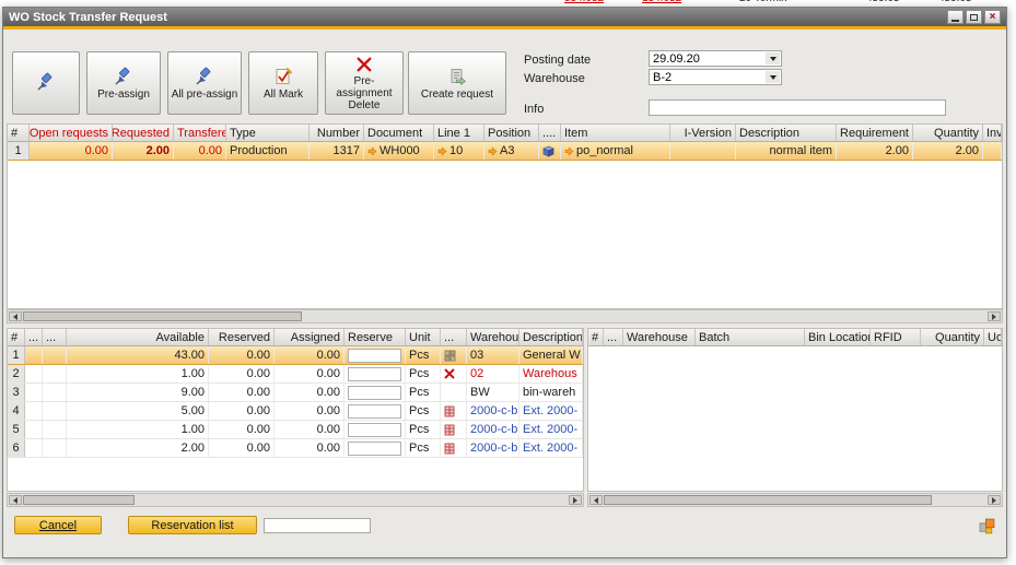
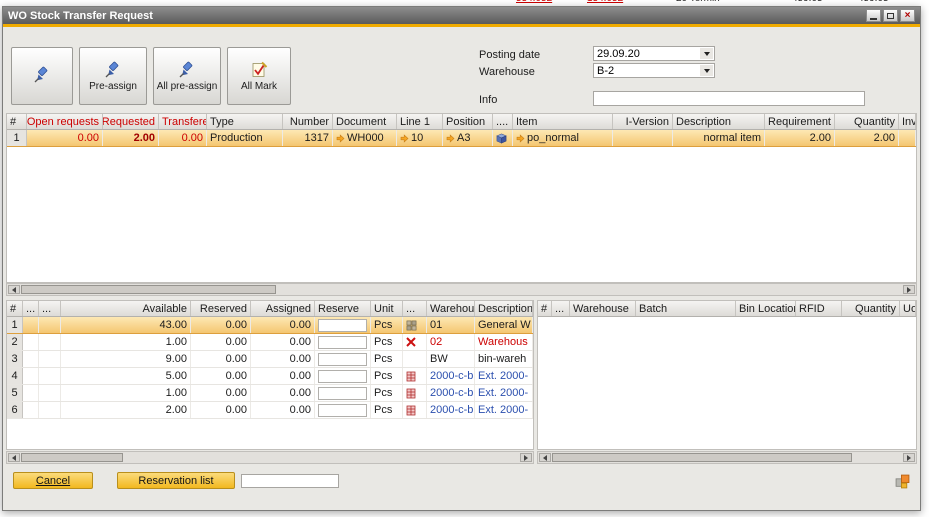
  WO Stock Transfer Request
  ×
  Pre-assign
  All pre-assign
  All Mark
- Pre-assignment Delete
- Create request
  Posting date
  29.09.20
  Warehouse
  B-2
  Info
  #
  Open requests
  Requested
  Type
  Number
  Document
  Line 1
  Position
  ....
  Item
  I-Version
  Description
  Requirement
  Quantity
  1
  0.00
  2.00
  0.00
  Production
  1317
  WH000
  10
  A3
  po_normal
  normal item
  2.00
  2.00
  #
  ...
  ...
  Available
  Reserved
  Assigned
  Reserve
  Unit
  ...
  Warehou
  Description
  1
  43.00
  0.00
  0.00
  Pcs
- 03
+ 01
  General W
  2
  1.00
  0.00
  0.00
  Pcs
  02
  Warehous
  3
  9.00
  0.00
  0.00
  Pcs
  BW
  bin-wareh
  4
  5.00
  0.00
  0.00
  Pcs
  2000-c-b
  Ext. 2000-
  5
  1.00
  0.00
  0.00
  Pcs
  2000-c-b
  Ext. 2000-
  6
  2.00
  0.00
  0.00
  Pcs
  2000-c-b
  Ext. 2000-
  #
  ...
  Warehouse
  Batch
  Bin Locatio
  RFID
  Quantity
  Cancel
  Reservation list
